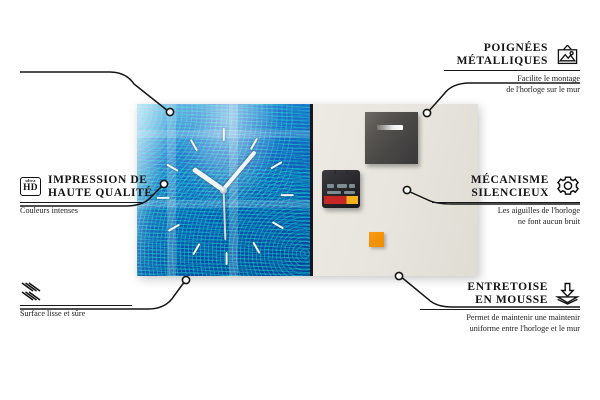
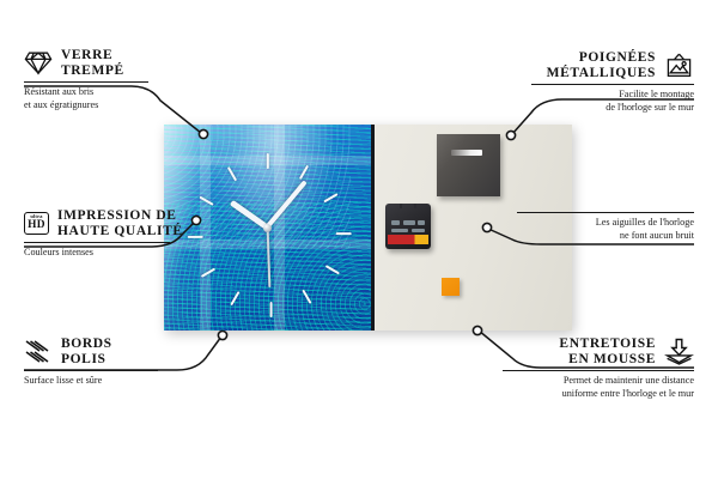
+ VERRE
+ TREMPÉ
+ Résistant aux bris
+ et aux égratignures
  HD
  IMPRESSION DE
  HAUTE QUALITÉ
  Couleurs intenses
+ BORDS
+ POLIS
  Surface lisse et sûre
  POIGNÉES
  MÉTALLIQUES
  Facilite le montage
  de l'horloge sur le mur
- MÉCANISME
- SILENCIEUX
  Les aiguilles de l'horloge
  ne font aucun bruit
  ENTRETOISE
  EN MOUSSE
- Permet de maintenir une maintenir
+ Permet de maintenir une distance
  uniforme entre l'horloge et le mur
